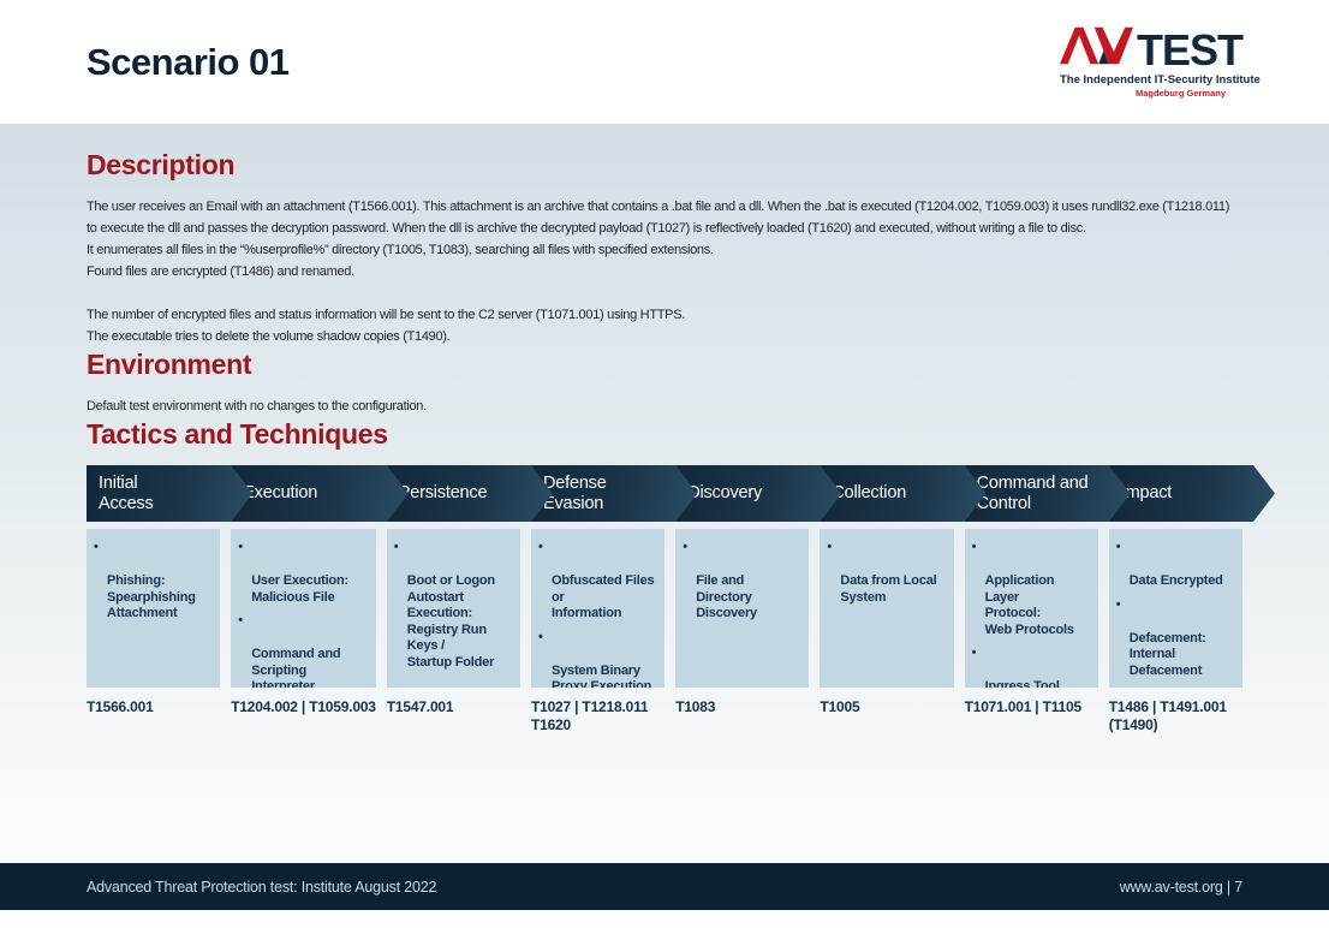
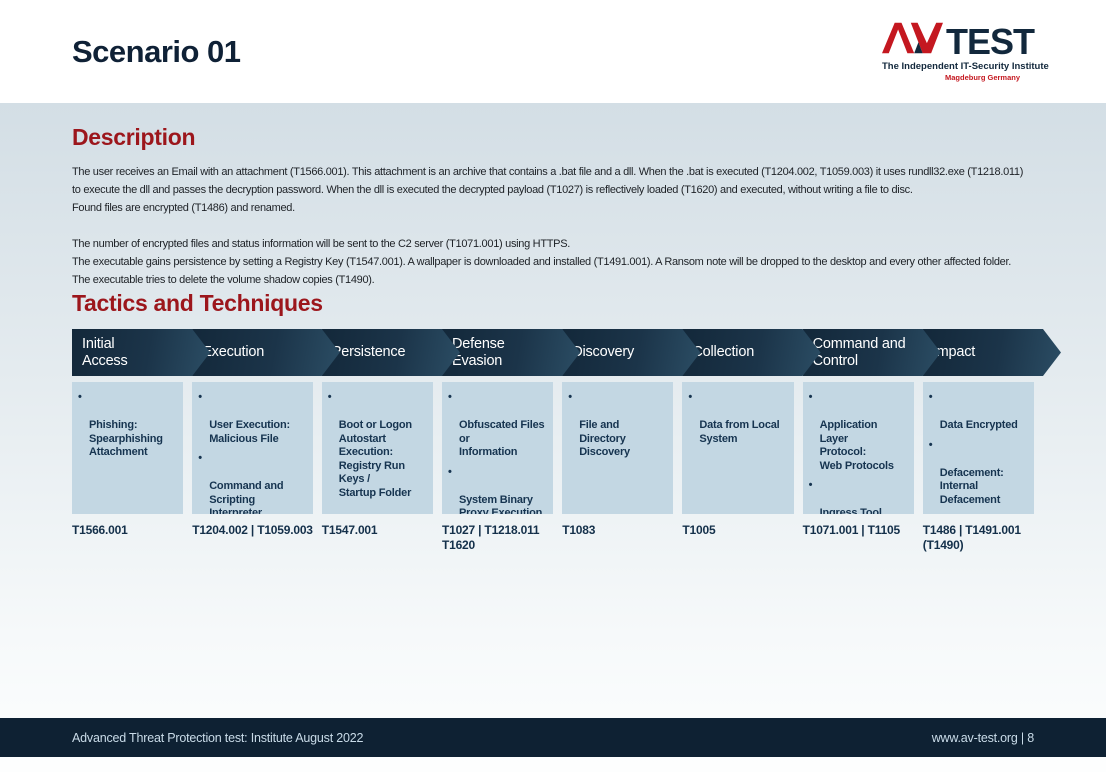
  Scenario 01
  TEST
  The Independent IT-Security Institute
  Magdeburg Germany
  Description
- The user receives an Email with an attachment (T1566.001). This attachment is an archive that contains a .bat file and a dll. When the .bat is executed (T1204.002, T1059.003) it uses rundll32.exe (T1218.011) to execute the dll and passes the decryption password. When the dll is archive the decrypted payload (T1027) is reflectively loaded (T1620) and executed, without writing a file to disc.
+ The user receives an Email with an attachment (T1566.001). This attachment is an archive that contains a .bat file and a dll. When the .bat is executed (T1204.002, T1059.003) it uses rundll32.exe (T1218.011) to execute the dll and passes the decryption password. When the dll is executed the decrypted payload (T1027) is reflectively loaded (T1620) and executed, without writing a file to disc.
- It enumerates all files in the “%userprofile%” directory (T1005, T1083), searching all files with specified extensions.
  Found files are encrypted (T1486) and renamed.
  The number of encrypted files and status information will be sent to the C2 server (T1071.001) using HTTPS.
+ The executable gains persistence by setting a Registry Key (T1547.001). A wallpaper is downloaded and installed (T1491.001). A Ransom note will be dropped to the desktop and every other affected folder.
  The executable tries to delete the volume shadow copies (T1490).
- Environment
- Default test environment with no changes to the configuration.
  Tactics and Techniques
  Initial
  Access
  •
  Phishing:
  Spearphishing
  Attachment
  T1566.001
  xecution
  •
  User Execution:
  Malicious File
  •
  Command and
  Scripting Interpreter
  T1204.002 | T1059.003
  ersistence
  •
  Boot or Logon
  Autostart Execution:
  Registry Run Keys /
  Startup Folder
  T1547.001
  Defense
  Evasion
  •
  Obfuscated Files or
  Information
  •
  System Binary
  Proxy Execution
  T1027 | T1218.011
  T1620
  iscovery
  •
  File and Directory
  Discovery
  T1083
  ollection
  •
  Data from Local
  System
  T1005
  Command and
  Control
  •
  Application Layer
  Protocol:
  Web Protocols
  •
  Ingress Tool
  T1071.001 | T1105
  mpact
  •
  Data Encrypted
  •
  Defacement:
  Internal
  Defacement
  T1486 | T1491.001
  (T1490)
  Advanced Threat Protection test: Institute August 2022
- www.av-test.org | 7
+ www.av-test.org | 8
